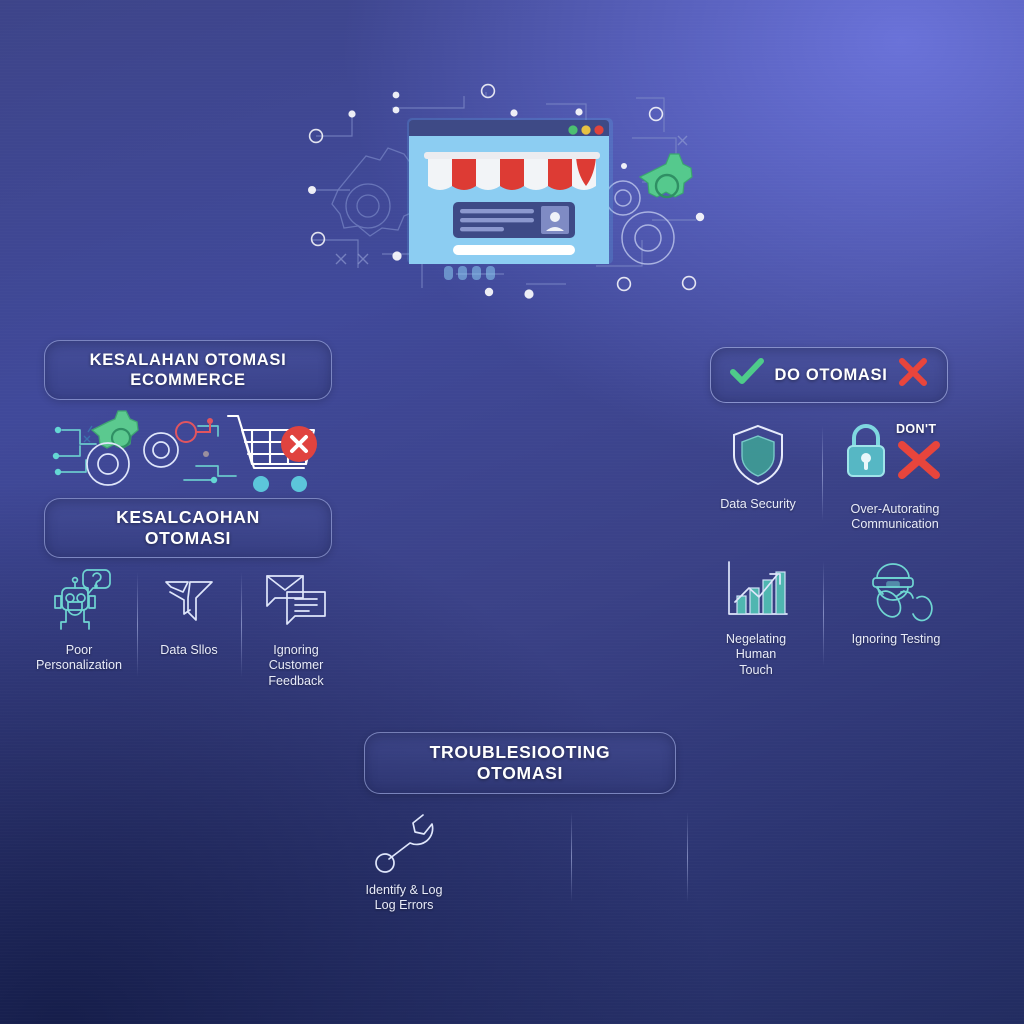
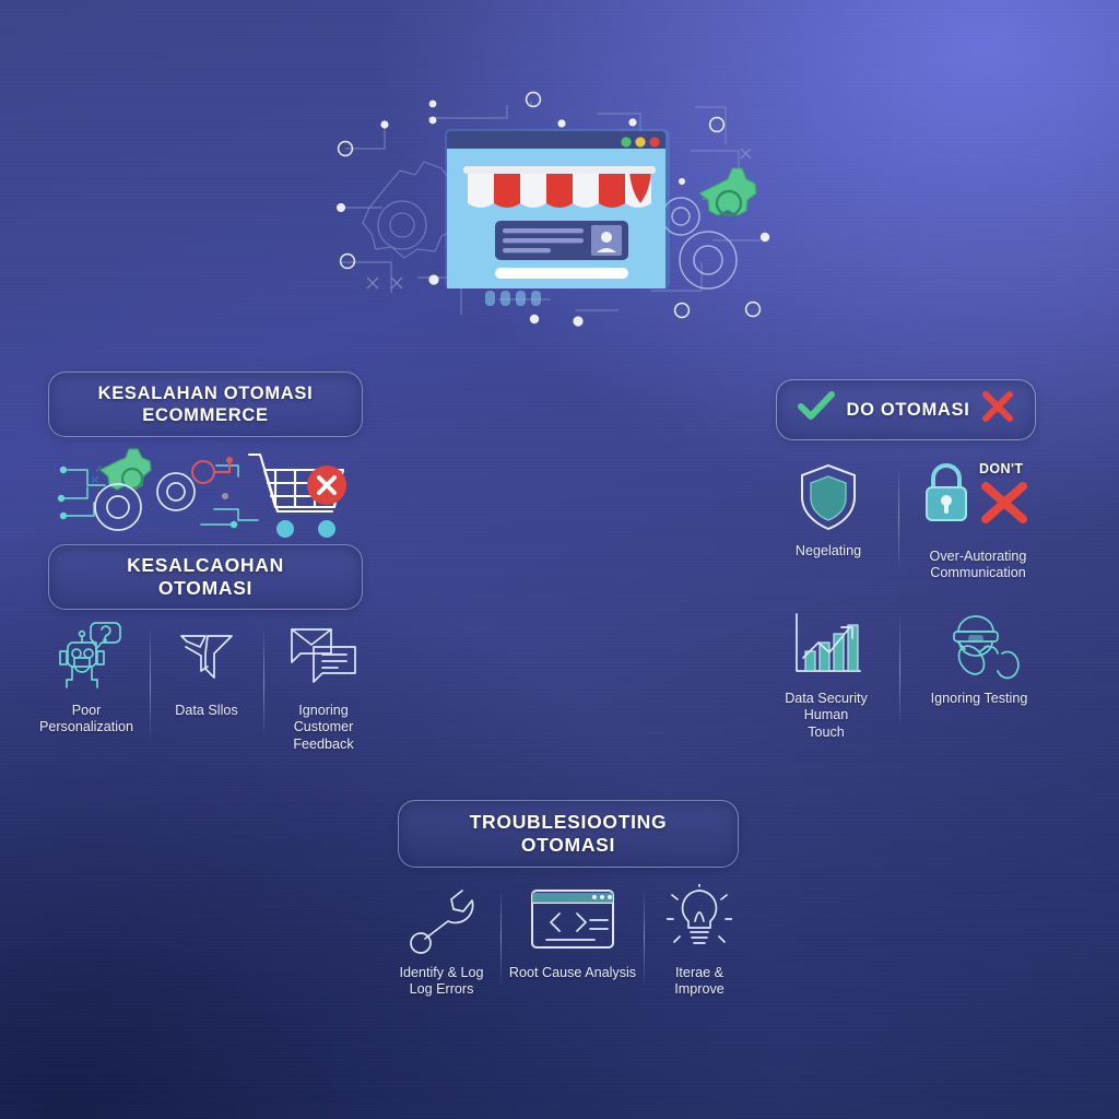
  KESALAHAN OTOMASI
  ECOMMERCE
  KESALCAOHAN
  OTOMASI
  Poor
  Personalization
  Data Sllos
  Ignoring
  Customer
  Feedback
  DO OTOMASI
- Data Security
+ Negelating
  DON'T
  Over-Autorating
  Communication
- Negelating
+ Data Security
  Human
  Touch
  Ignoring Testing
  TROUBLESIOOTING
  OTOMASI
  Identify & Log
  Log Errors
+ Root Cause Analysis
+ Iterae &
+ Improve
